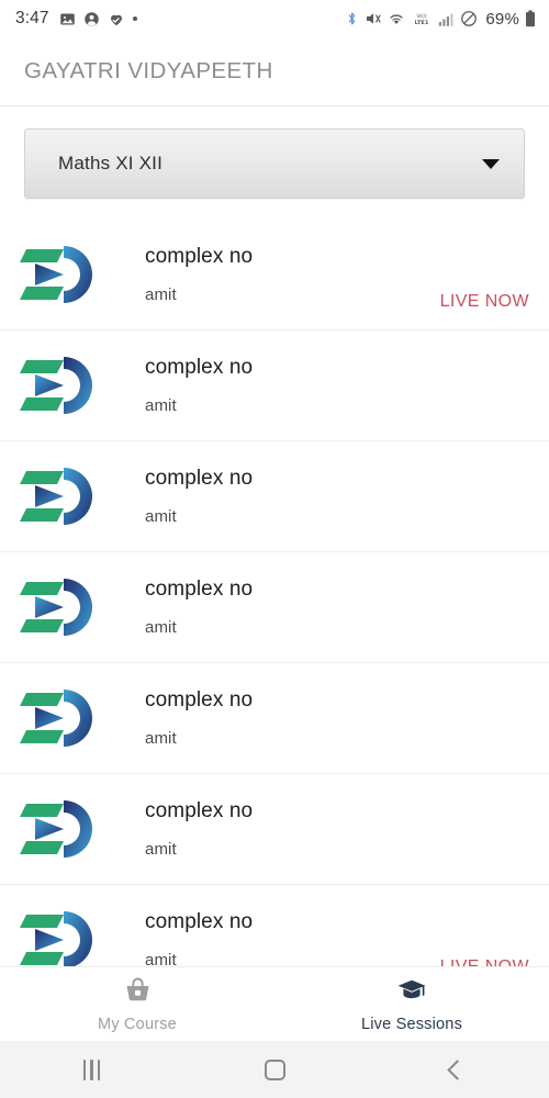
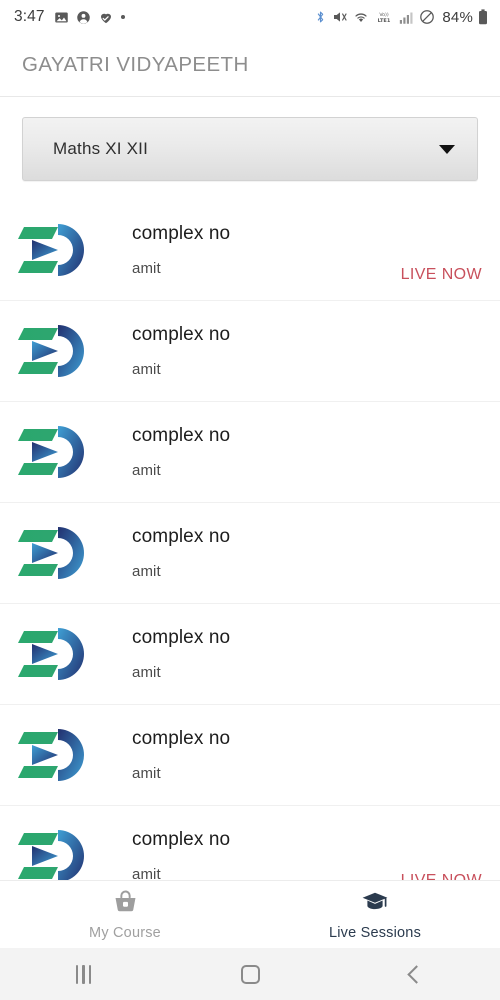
  3:47
- 69%
+ 84%
  GAYATRI VIDYAPEETH
  Maths XI XII
  complex no
  amit
  LIVE NOW
  complex no
  amit
  complex no
  amit
  complex no
  amit
  complex no
  amit
  complex no
  amit
  complex no
  amit
  My Course
  Live Sessions
